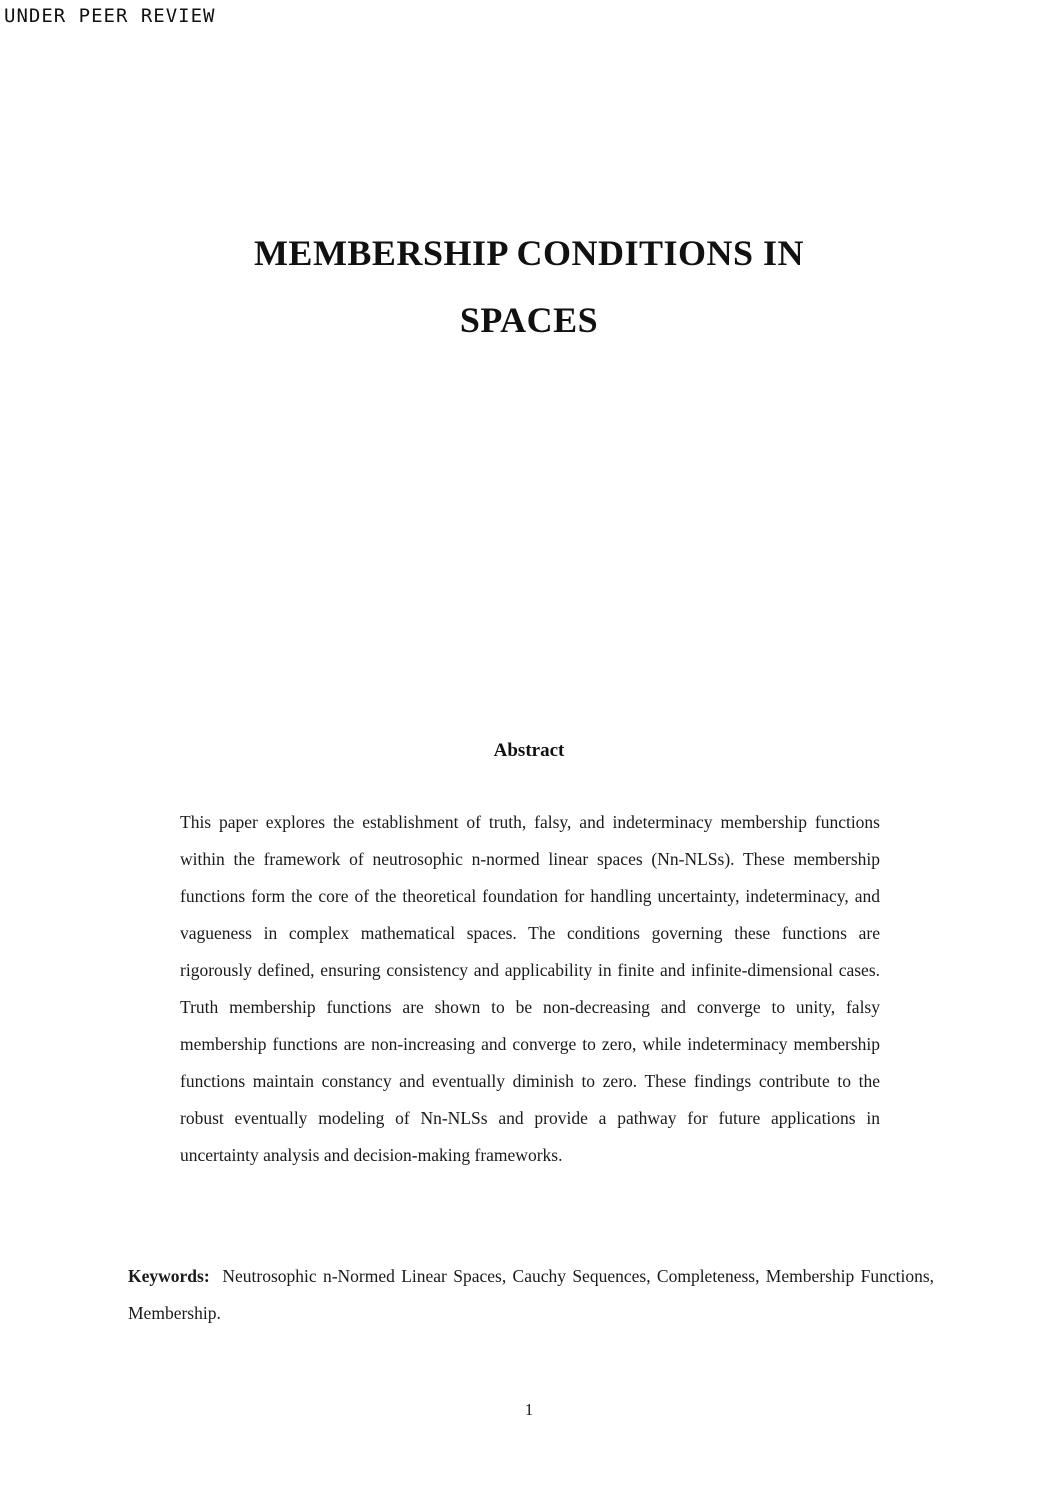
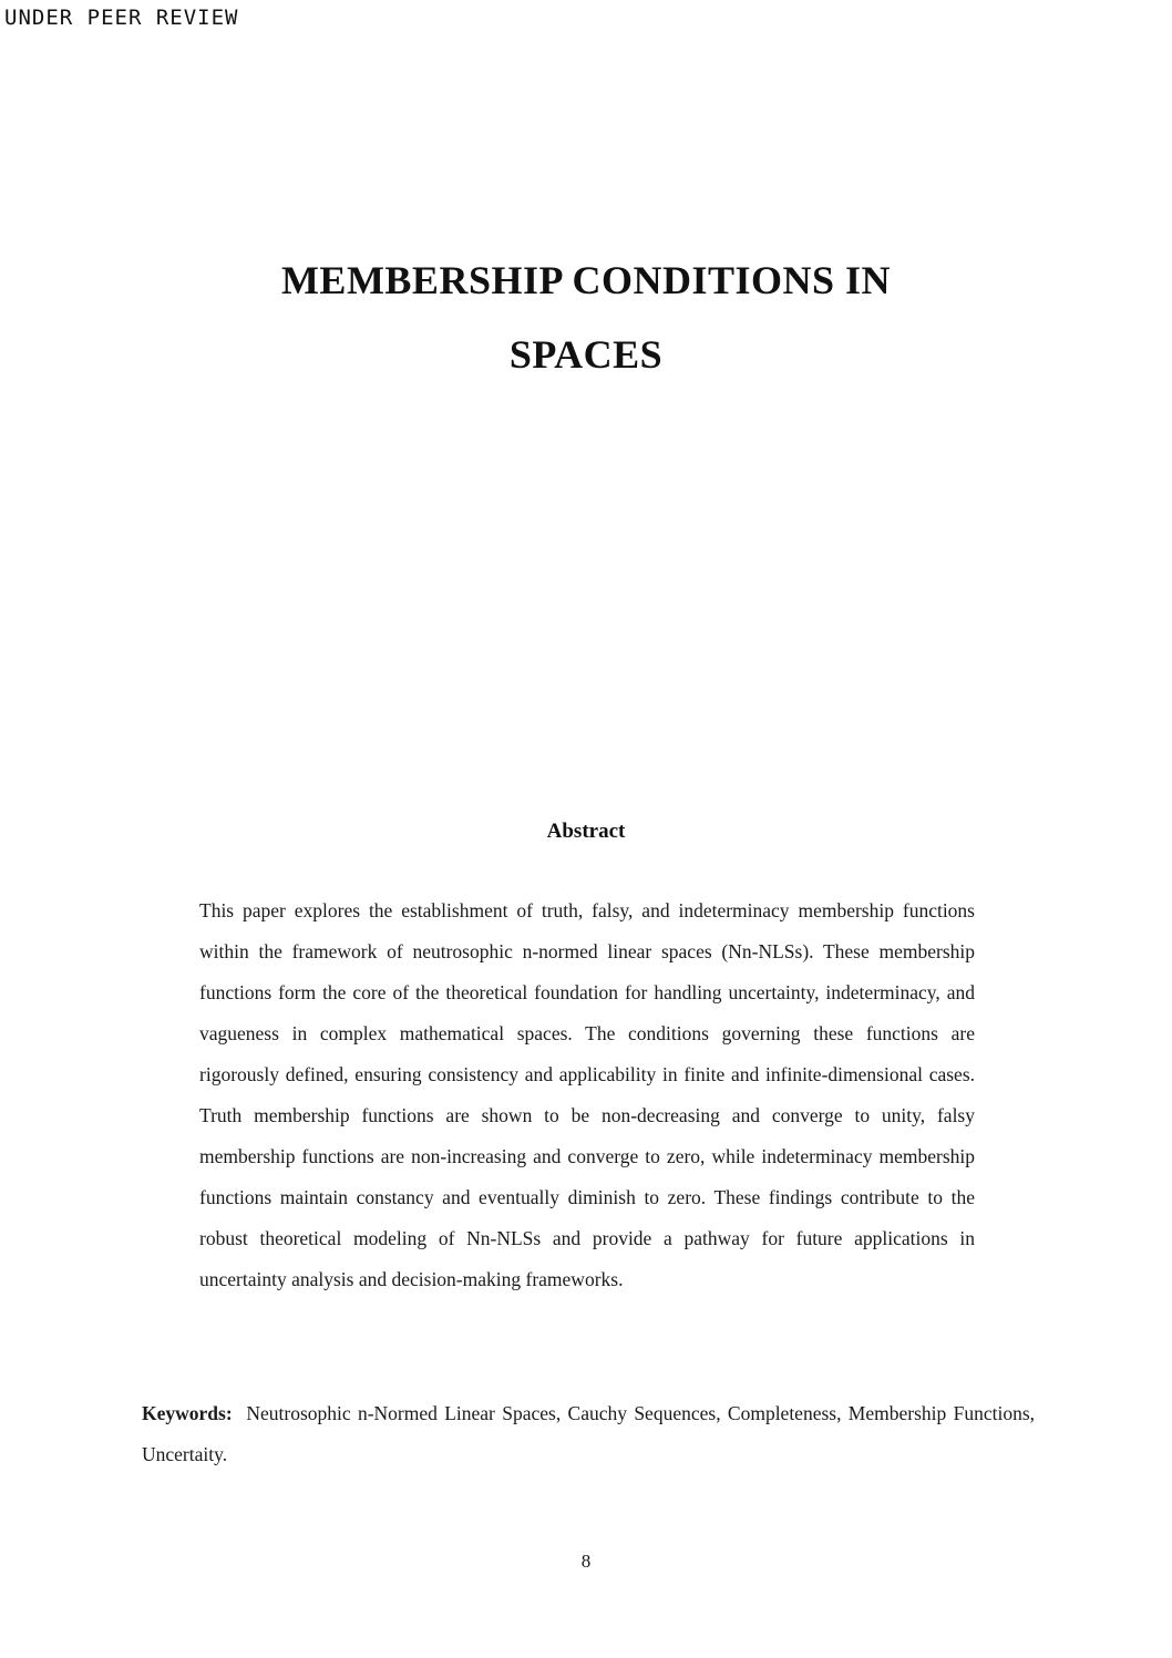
  UNDER PEER REVIEW
  MEMBERSHIP CONDITIONS IN
  SPACES
  Abstract
- This paper explores the establishment of truth, falsy, and indeterminacy membership functions within the framework of neutrosophic n-normed linear spaces (Nn-NLSs). These membership functions form the core of the theoretical foundation for handling uncertainty, indeterminacy, and vagueness in complex mathematical spaces. The conditions governing these functions are rigorously defined, ensuring consistency and applicability in finite and infinite-dimensional cases. Truth membership functions are shown to be non-decreasing and converge to unity, falsy membership functions are non-increasing and converge to zero, while indeterminacy membership functions maintain constancy and eventually diminish to zero. These findings contribute to the robust eventually modeling of Nn-NLSs and provide a pathway for future applications in uncertainty analysis and decision-making frameworks.
+ This paper explores the establishment of truth, falsy, and indeterminacy membership functions within the framework of neutrosophic n-normed linear spaces (Nn-NLSs). These membership functions form the core of the theoretical foundation for handling uncertainty, indeterminacy, and vagueness in complex mathematical spaces. The conditions governing these functions are rigorously defined, ensuring consistency and applicability in finite and infinite-dimensional cases. Truth membership functions are shown to be non-decreasing and converge to unity, falsy membership functions are non-increasing and converge to zero, while indeterminacy membership functions maintain constancy and eventually diminish to zero. These findings contribute to the robust theoretical modeling of Nn-NLSs and provide a pathway for future applications in uncertainty analysis and decision-making frameworks.
- Keywords: Neutrosophic n-Normed Linear Spaces, Cauchy Sequences, Completeness, Membership Functions, Membership.
+ Keywords: Neutrosophic n-Normed Linear Spaces, Cauchy Sequences, Completeness, Membership Functions, Uncertaity.
- 1
+ 8
